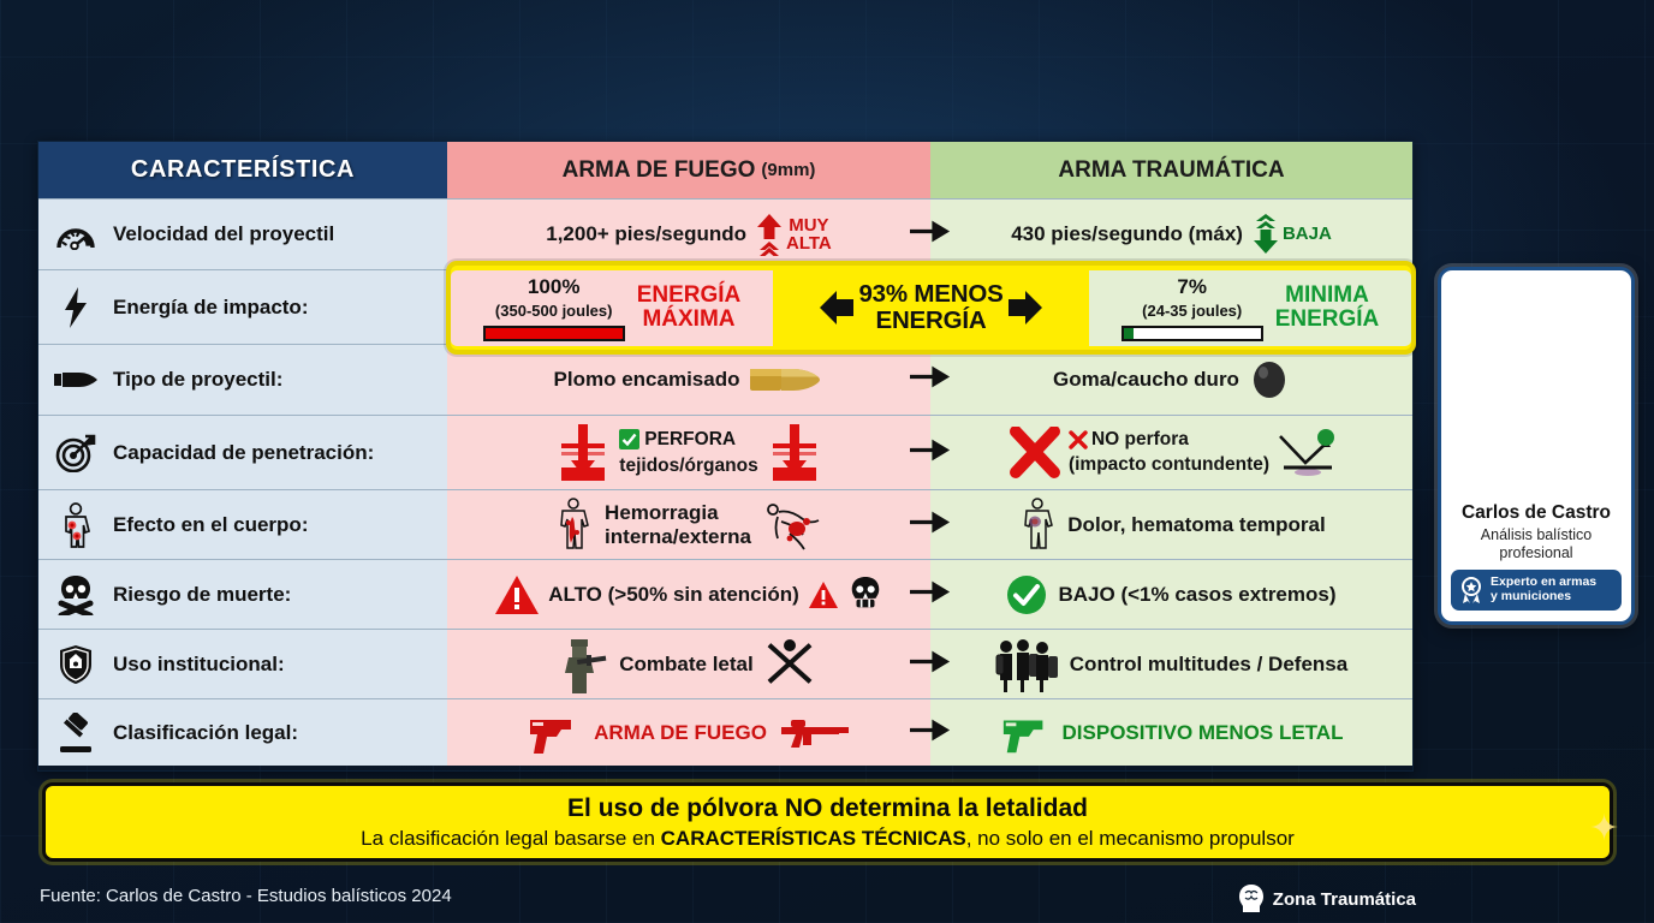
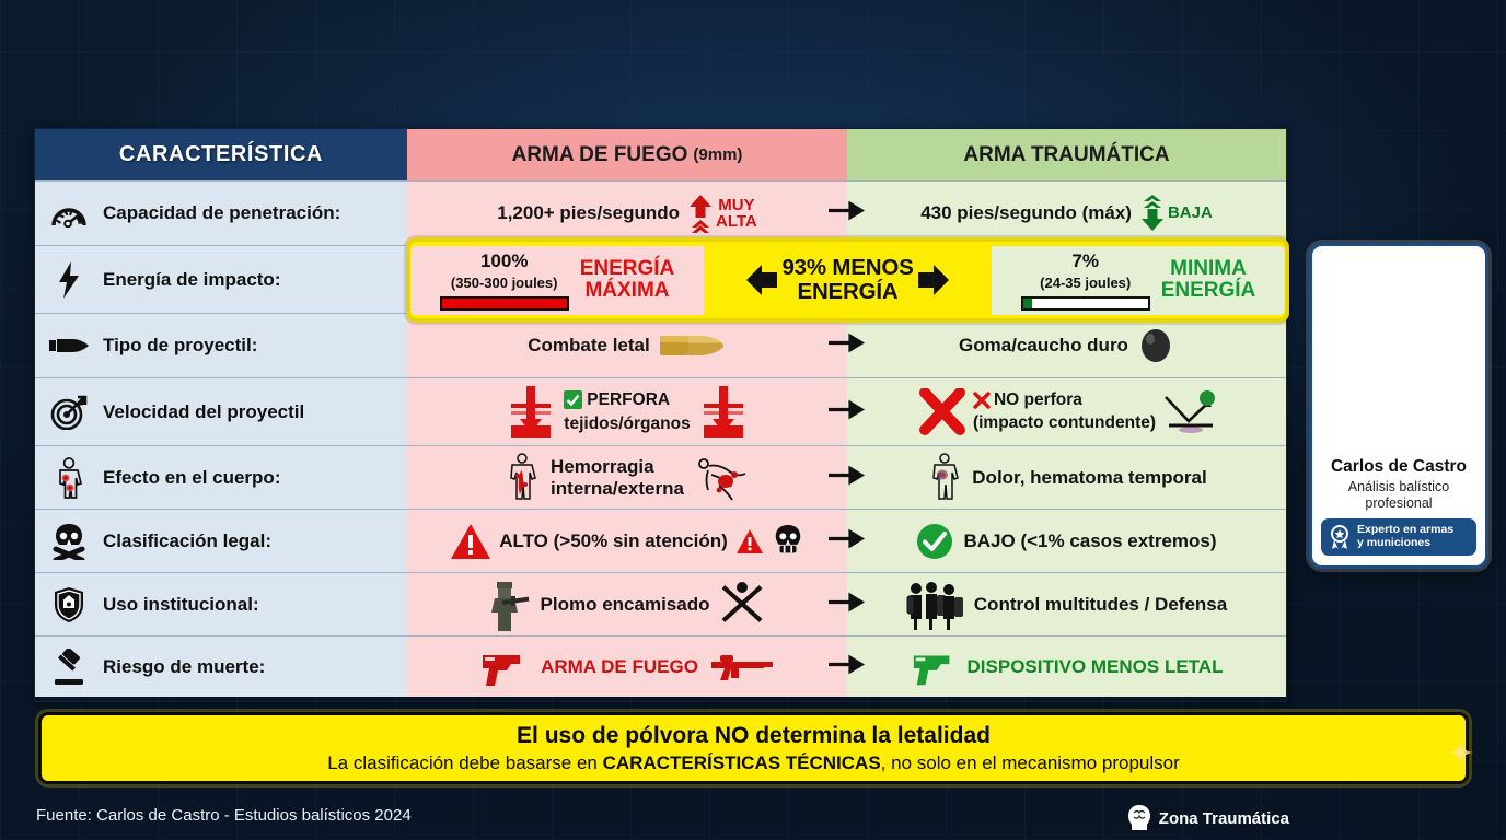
  CARACTERÍSTICA
  ARMA DE FUEGO
  (9mm)
  ARMA TRAUMÁTICA
- Velocidad del proyectil
+ Capacidad de penetración:
  1,200+ pies/segundo
  MUY
  ALTA
  430 pies/segundo (máx)
  BAJA
  Energía de impacto:
  100%
- (350-500 joules)
+ (350-300 joules)
  ENERGÍA
  MÁXIMA
  93% MENOS
  ENERGÍA
  7%
  (24-35 joules)
  MINIMA
  ENERGÍA
  Tipo de proyectil:
- Plomo encamisado
+ Combate letal
  Goma/caucho duro
- Capacidad de penetración:
+ Velocidad del proyectil
  PERFORA
  tejidos/órganos
  NO perfora
  (impacto contundente)
  Efecto en el cuerpo:
  Hemorragia
  interna/externa
  Dolor, hematoma temporal
- Riesgo de muerte:
+ Clasificación legal:
  ALTO (>50% sin atención)
  BAJO (<1% casos extremos)
  Uso institucional:
- Combate letal
+ Plomo encamisado
  Control multitudes / Defensa
- Clasificación legal:
+ Riesgo de muerte:
  ARMA DE FUEGO
  DISPOSITIVO MENOS LETAL
  Carlos de Castro
  Análisis balístico
  profesional
  Experto en armas
  y municiones
  El uso de pólvora NO determina la letalidad
- La clasificación legal basarse en CARACTERÍSTICAS TÉCNICAS, no solo en el mecanismo propulsor
+ La clasificación debe basarse en CARACTERÍSTICAS TÉCNICAS, no solo en el mecanismo propulsor
  ✦
  Fuente: Carlos de Castro - Estudios balísticos 2024
  Zona Traumática
